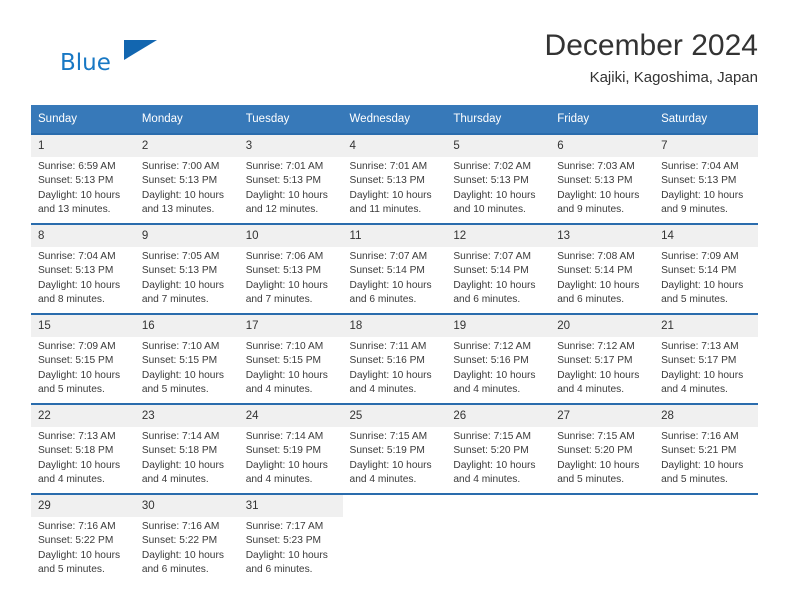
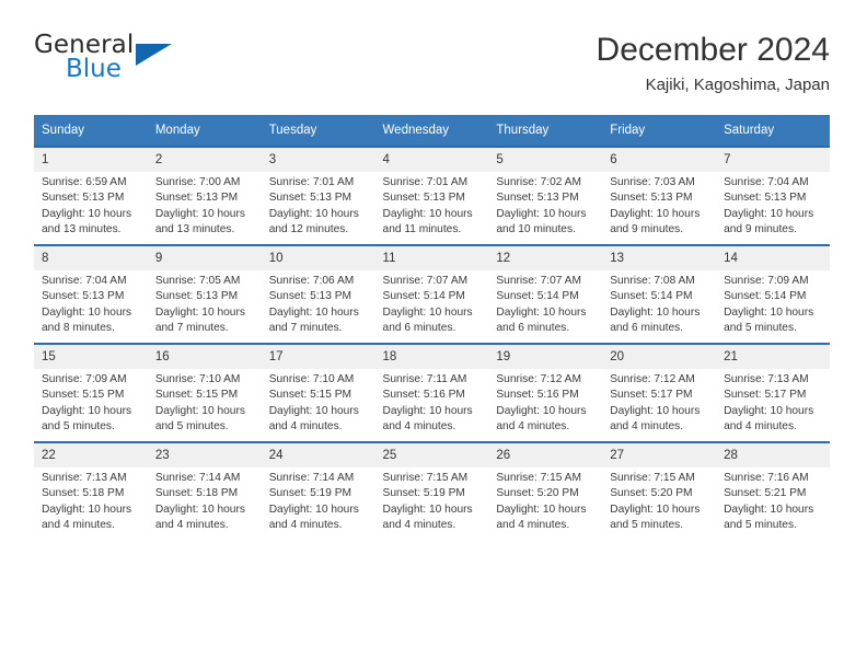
+ General
  Blue
  December 2024
  Kajiki, Kagoshima, Japan
  Sunday	Monday	Tuesday	Wednesday	Thursday	Friday	Saturday
  1Sunrise: 6:59 AMSunset: 5:13 PMDaylight: 10 hoursand 13 minutes.	2Sunrise: 7:00 AMSunset: 5:13 PMDaylight: 10 hoursand 13 minutes.	3Sunrise: 7:01 AMSunset: 5:13 PMDaylight: 10 hoursand 12 minutes.	4Sunrise: 7:01 AMSunset: 5:13 PMDaylight: 10 hoursand 11 minutes.	5Sunrise: 7:02 AMSunset: 5:13 PMDaylight: 10 hoursand 10 minutes.	6Sunrise: 7:03 AMSunset: 5:13 PMDaylight: 10 hoursand 9 minutes.	7Sunrise: 7:04 AMSunset: 5:13 PMDaylight: 10 hoursand 9 minutes.
  8Sunrise: 7:04 AMSunset: 5:13 PMDaylight: 10 hoursand 8 minutes.	9Sunrise: 7:05 AMSunset: 5:13 PMDaylight: 10 hoursand 7 minutes.	10Sunrise: 7:06 AMSunset: 5:13 PMDaylight: 10 hoursand 7 minutes.	11Sunrise: 7:07 AMSunset: 5:14 PMDaylight: 10 hoursand 6 minutes.	12Sunrise: 7:07 AMSunset: 5:14 PMDaylight: 10 hoursand 6 minutes.	13Sunrise: 7:08 AMSunset: 5:14 PMDaylight: 10 hoursand 6 minutes.	14Sunrise: 7:09 AMSunset: 5:14 PMDaylight: 10 hoursand 5 minutes.
  15Sunrise: 7:09 AMSunset: 5:15 PMDaylight: 10 hoursand 5 minutes.	16Sunrise: 7:10 AMSunset: 5:15 PMDaylight: 10 hoursand 5 minutes.	17Sunrise: 7:10 AMSunset: 5:15 PMDaylight: 10 hoursand 4 minutes.	18Sunrise: 7:11 AMSunset: 5:16 PMDaylight: 10 hoursand 4 minutes.	19Sunrise: 7:12 AMSunset: 5:16 PMDaylight: 10 hoursand 4 minutes.	20Sunrise: 7:12 AMSunset: 5:17 PMDaylight: 10 hoursand 4 minutes.	21Sunrise: 7:13 AMSunset: 5:17 PMDaylight: 10 hoursand 4 minutes.
  22Sunrise: 7:13 AMSunset: 5:18 PMDaylight: 10 hoursand 4 minutes.	23Sunrise: 7:14 AMSunset: 5:18 PMDaylight: 10 hoursand 4 minutes.	24Sunrise: 7:14 AMSunset: 5:19 PMDaylight: 10 hoursand 4 minutes.	25Sunrise: 7:15 AMSunset: 5:19 PMDaylight: 10 hoursand 4 minutes.	26Sunrise: 7:15 AMSunset: 5:20 PMDaylight: 10 hoursand 4 minutes.	27Sunrise: 7:15 AMSunset: 5:20 PMDaylight: 10 hoursand 5 minutes.	28Sunrise: 7:16 AMSunset: 5:21 PMDaylight: 10 hoursand 5 minutes.
- 29Sunrise: 7:16 AMSunset: 5:22 PMDaylight: 10 hoursand 5 minutes.	30Sunrise: 7:16 AMSunset: 5:22 PMDaylight: 10 hoursand 6 minutes.	31Sunrise: 7:17 AMSunset: 5:23 PMDaylight: 10 hoursand 6 minutes.
